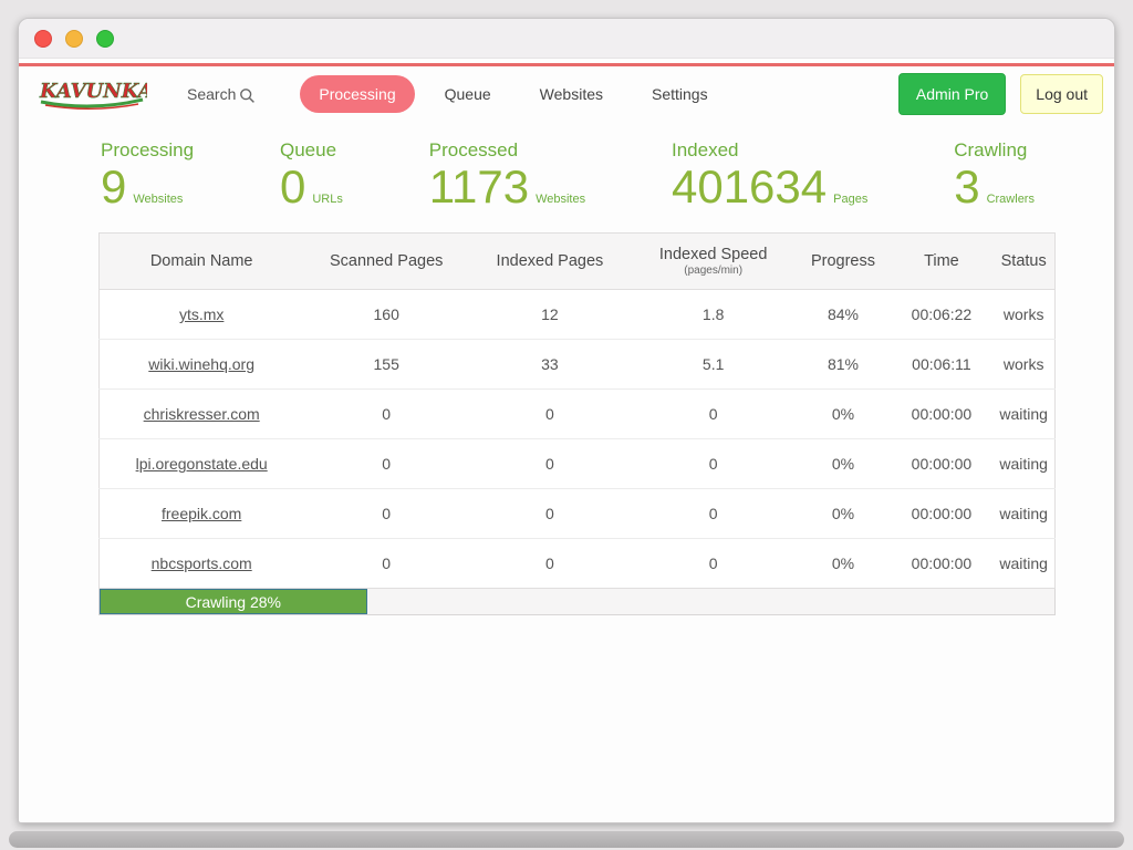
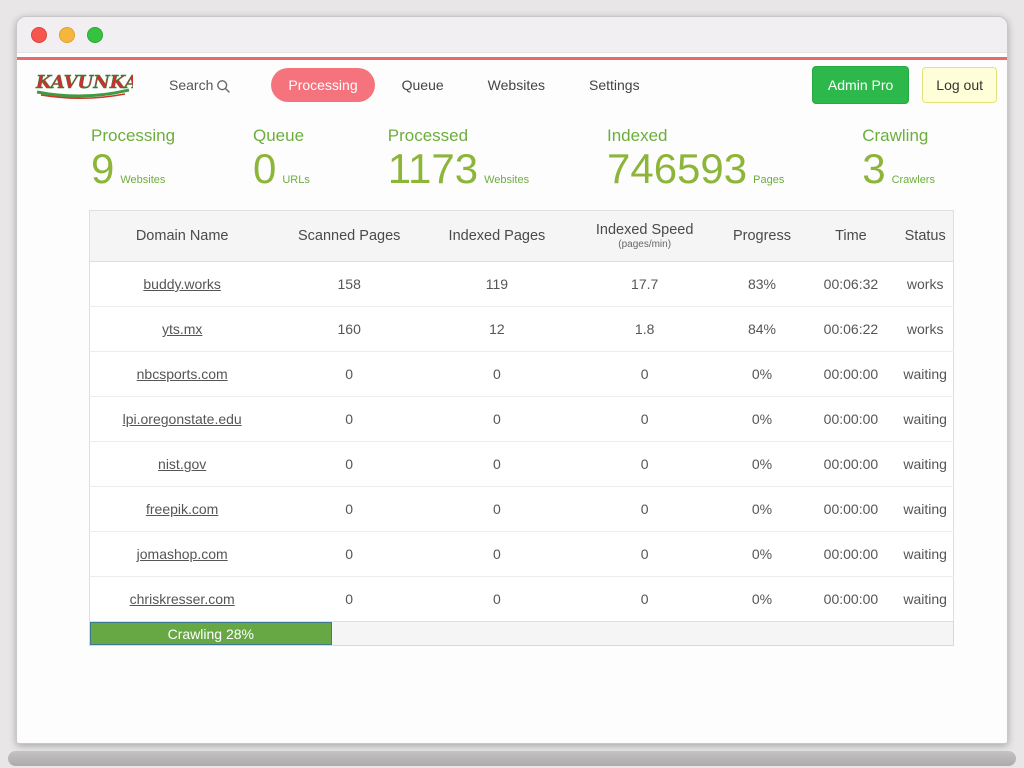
  KAVUNKA
  Search
  Processing
  Queue
  Websites
  Settings
  Admin Pro
  Log out
  Processing
  9
  Websites
  Queue
  0
  URLs
  Processed
  1173
  Websites
  Indexed
- 401634
+ 746593
  Pages
  Crawling
  3
  Crawlers
  Domain Name	Scanned Pages	Indexed Pages	Indexed Speed (pages/min)	Progress	Time	Status
+ buddy.works	158	119	17.7	83%	00:06:32	works
  yts.mx	160	12	1.8	84%	00:06:22	works
- wiki.winehq.org	155	33	5.1	81%	00:06:11	works
- chriskresser.com	0	0	0	0%	00:00:00	waiting
+ nbcsports.com	0	0	0	0%	00:00:00	waiting
  lpi.oregonstate.edu	0	0	0	0%	00:00:00	waiting
+ nist.gov	0	0	0	0%	00:00:00	waiting
  freepik.com	0	0	0	0%	00:00:00	waiting
+ jomashop.com	0	0	0	0%	00:00:00	waiting
- nbcsports.com	0	0	0	0%	00:00:00	waiting
+ chriskresser.com	0	0	0	0%	00:00:00	waiting
  Crawling 28%
